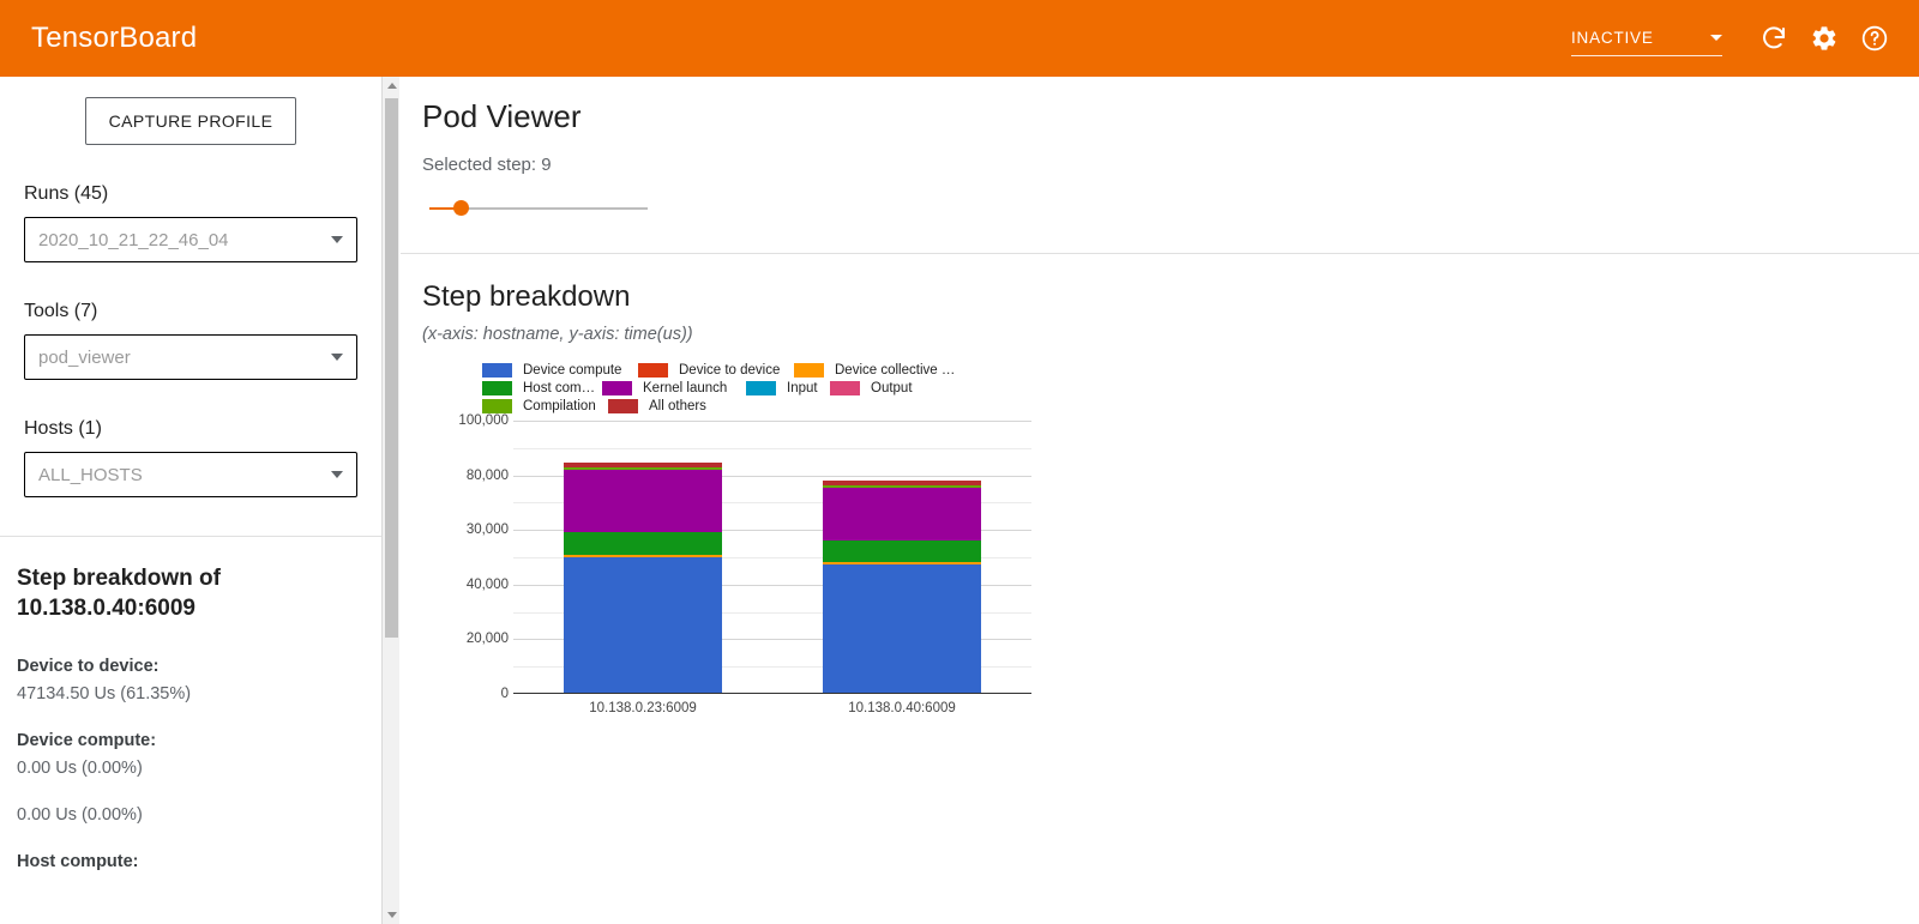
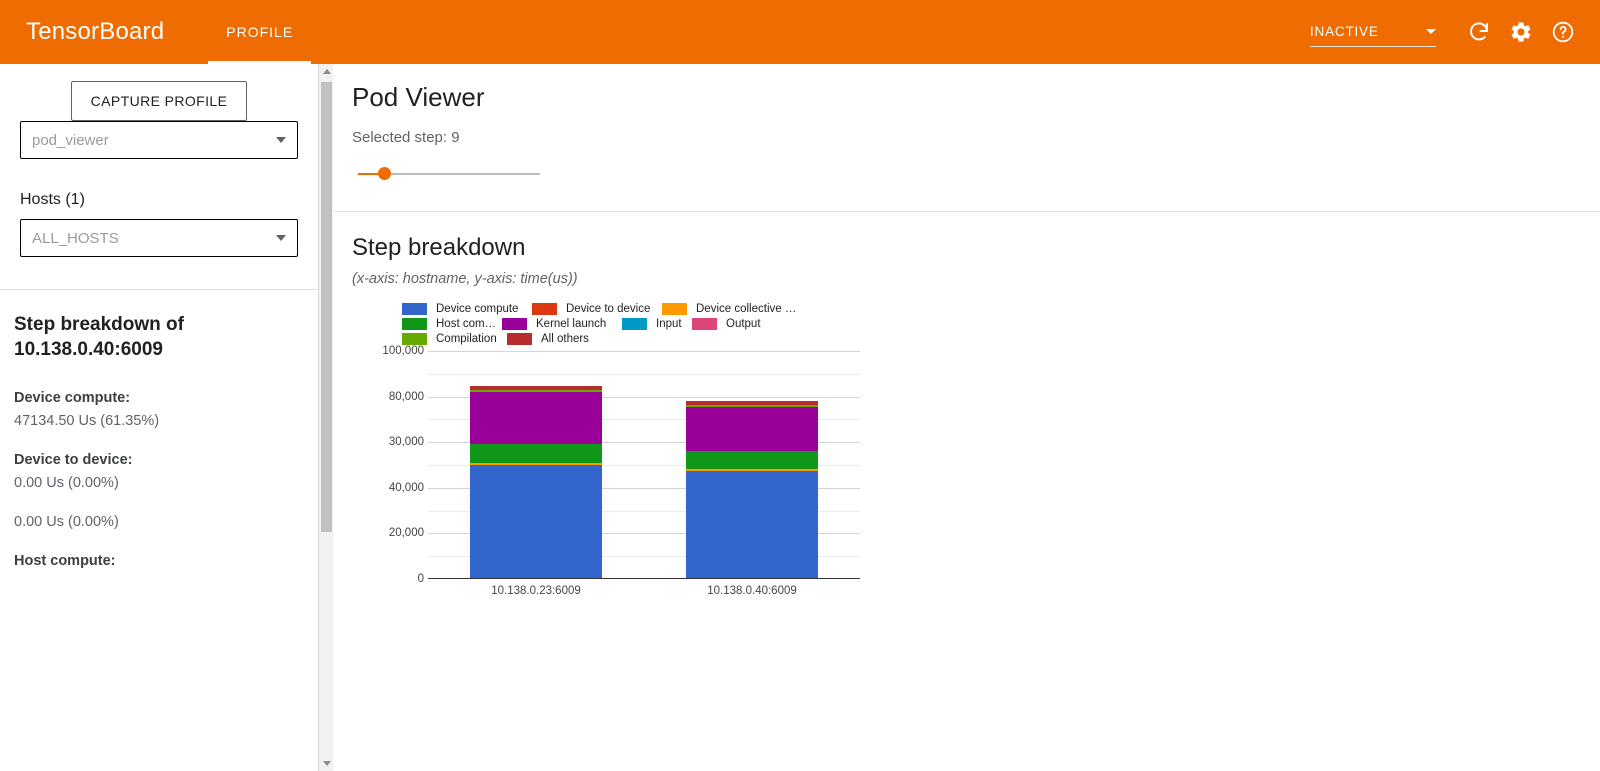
  TensorBoard
+ PROFILE
  INACTIVE
  CAPTURE PROFILE
- Runs (45)
- 2020_10_21_22_46_04
- Tools (7)
  pod_viewer
  Hosts (1)
  ALL_HOSTS
  Step breakdown of 10.138.0.40:6009
- Device to device:
+ Device compute:
  47134.50 Us (61.35%)
- Device compute:
+ Device to device:
  0.00 Us (0.00%)
  0.00 Us (0.00%)
  Host compute:
  Pod Viewer
  Selected step: 9
  Step breakdown
  (x-axis: hostname, y-axis: time(us))
  Device compute
  Device to device
  Device collective com
  Host comput
  Kernel launch
  Input
  Output
  Compilation
  All others
  0
  20,000
  40,000
  30,000
  80,000
  100,000
  10.138.0.23:6009
  10.138.0.40:6009
